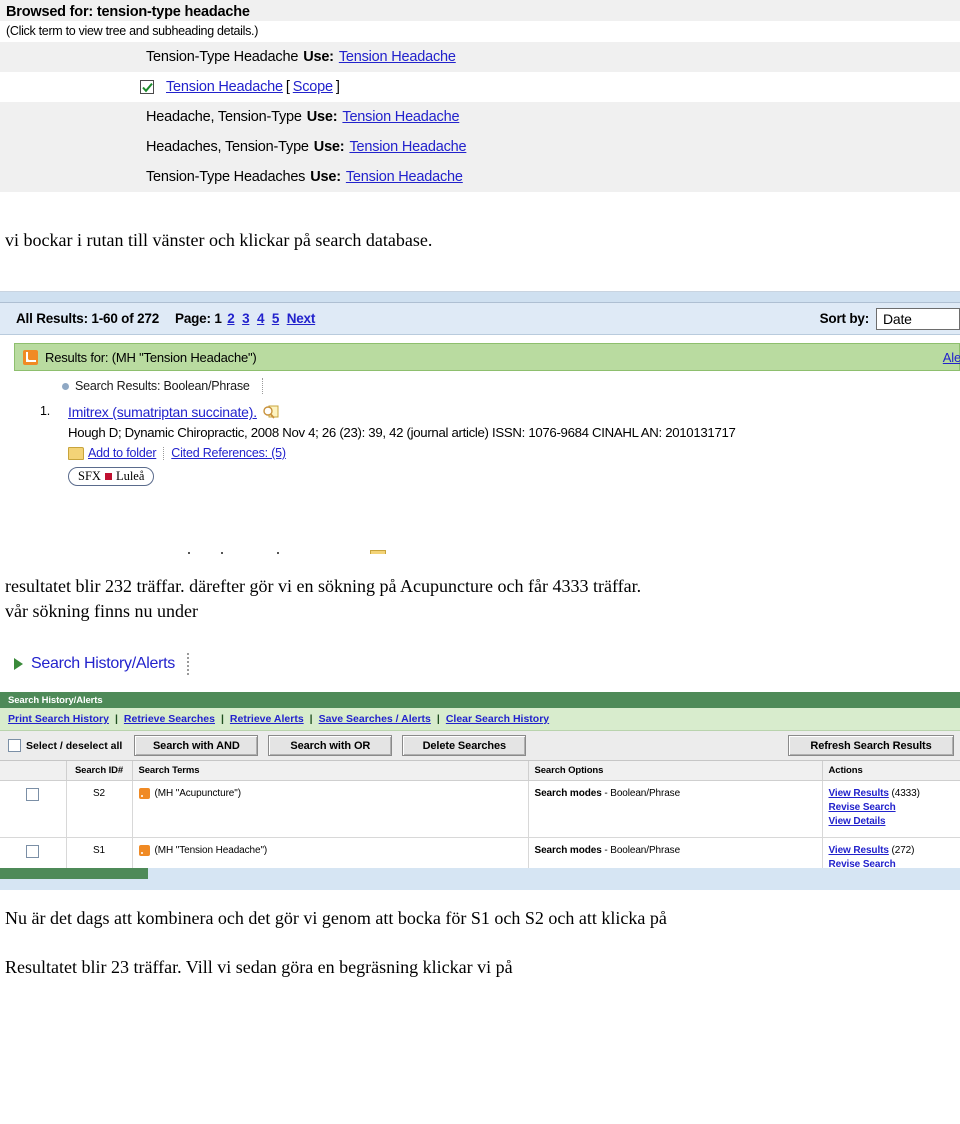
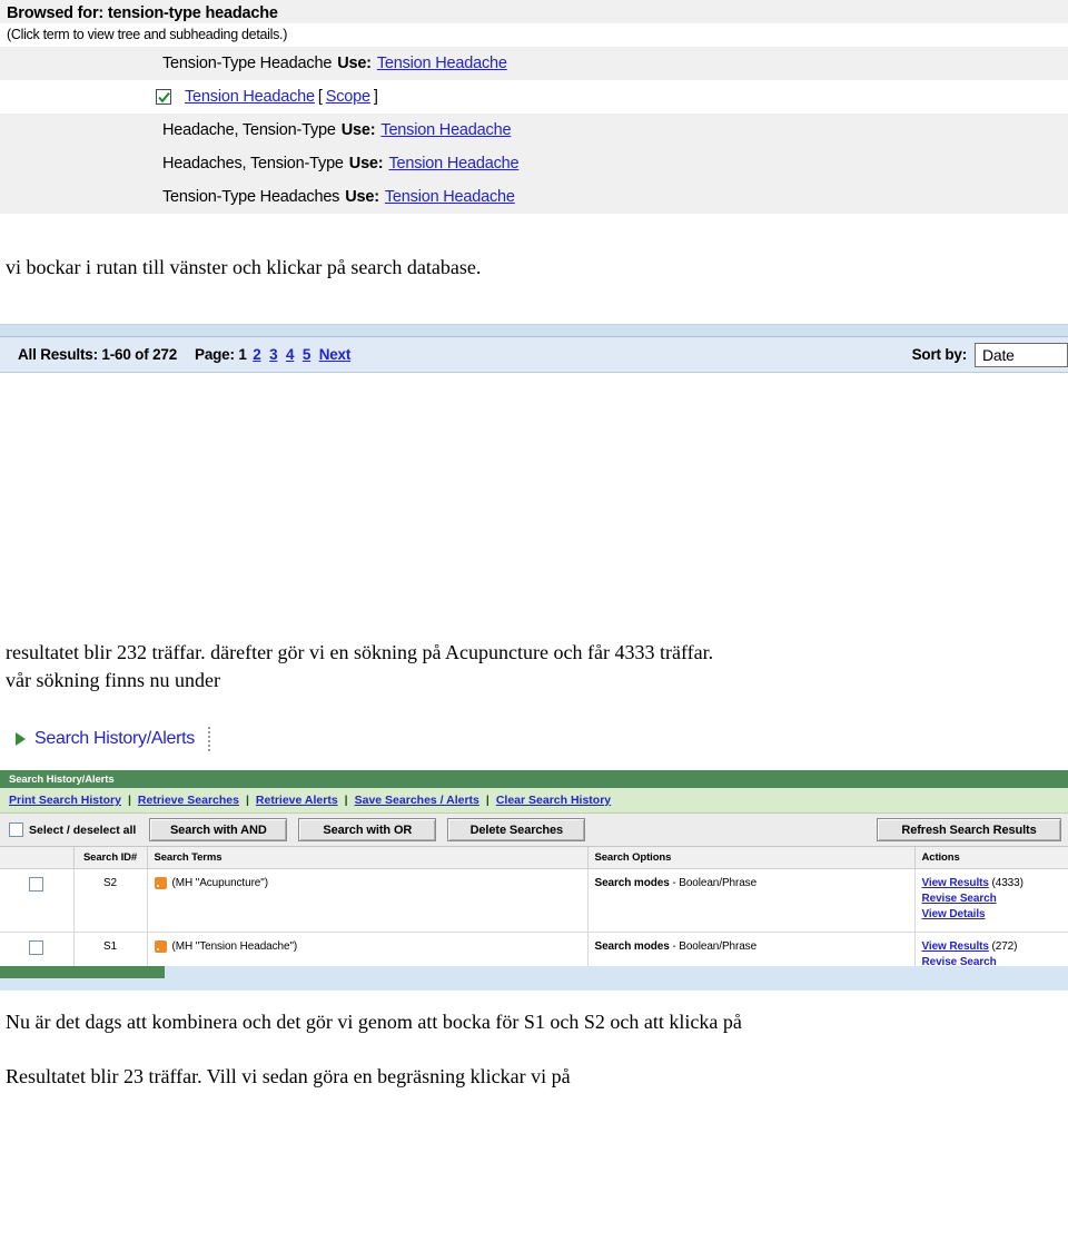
  Browsed for: tension-type headache
  (Click term to view tree and subheading details.)
  Tension-Type Headache
  Use:
  Tension Headache
  Tension Headache
  [
  Scope
  ]
  Headache, Tension-Type
  Use:
  Tension Headache
  Headaches, Tension-Type
  Use:
  Tension Headache
  Tension-Type Headaches
  Use:
  Tension Headache
  vi bockar i rutan till vänster och klickar på search database.
  All Results: 1-60 of 272
  Page: 1 2 3 4 5 Next
  Sort by:
  Date
- Results for: (MH "Tension Headache")
- Ale
- Search Results: Boolean/Phrase
- 1.
- Imitrex (sumatriptan succinate).
- Hough D; Dynamic Chiropractic, 2008 Nov 4; 26 (23): 39, 42 (journal article) ISSN: 1076-9684 CINAHL AN: 2010131717
- Add to folder
- Cited References: (5)
- SFX
- Luleå
  resultatet blir 232 träffar. därefter gör vi en sökning på Acupuncture och får 4333 träffar.
  vår sökning finns nu under
  Search History/Alerts
  Search History/Alerts
  Print Search History
  |
  Retrieve Searches
  |
  Retrieve Alerts
  |
  Save Searches / Alerts
  |
  Clear Search History
  Select / deselect all
  Search with AND
  Search with OR
  Delete Searches
  Refresh Search Results
  	Search ID#	Search Terms	Search Options	Actions
  	S2	(MH "Acupuncture")	Search modes - Boolean/Phrase	View Results (4333) Revise Search View Details
  	S1	(MH "Tension Headache")	Search modes - Boolean/Phrase	View Results (272) Revise Search
  Nu är det dags att kombinera och det gör vi genom att bocka för S1 och S2 och att klicka på
  Resultatet blir 23 träffar. Vill vi sedan göra en begräsning klickar vi på
